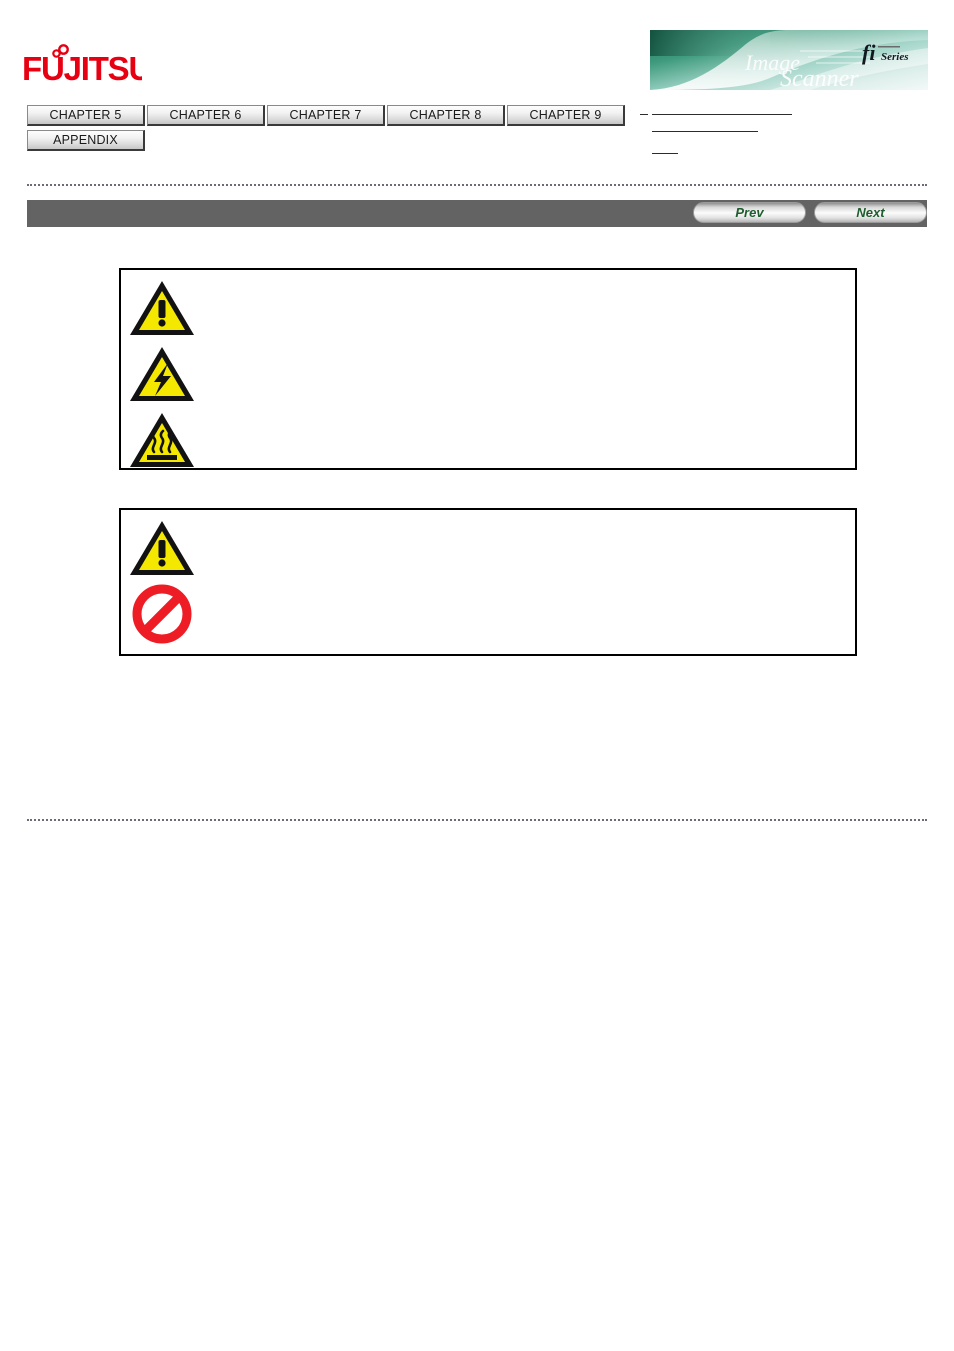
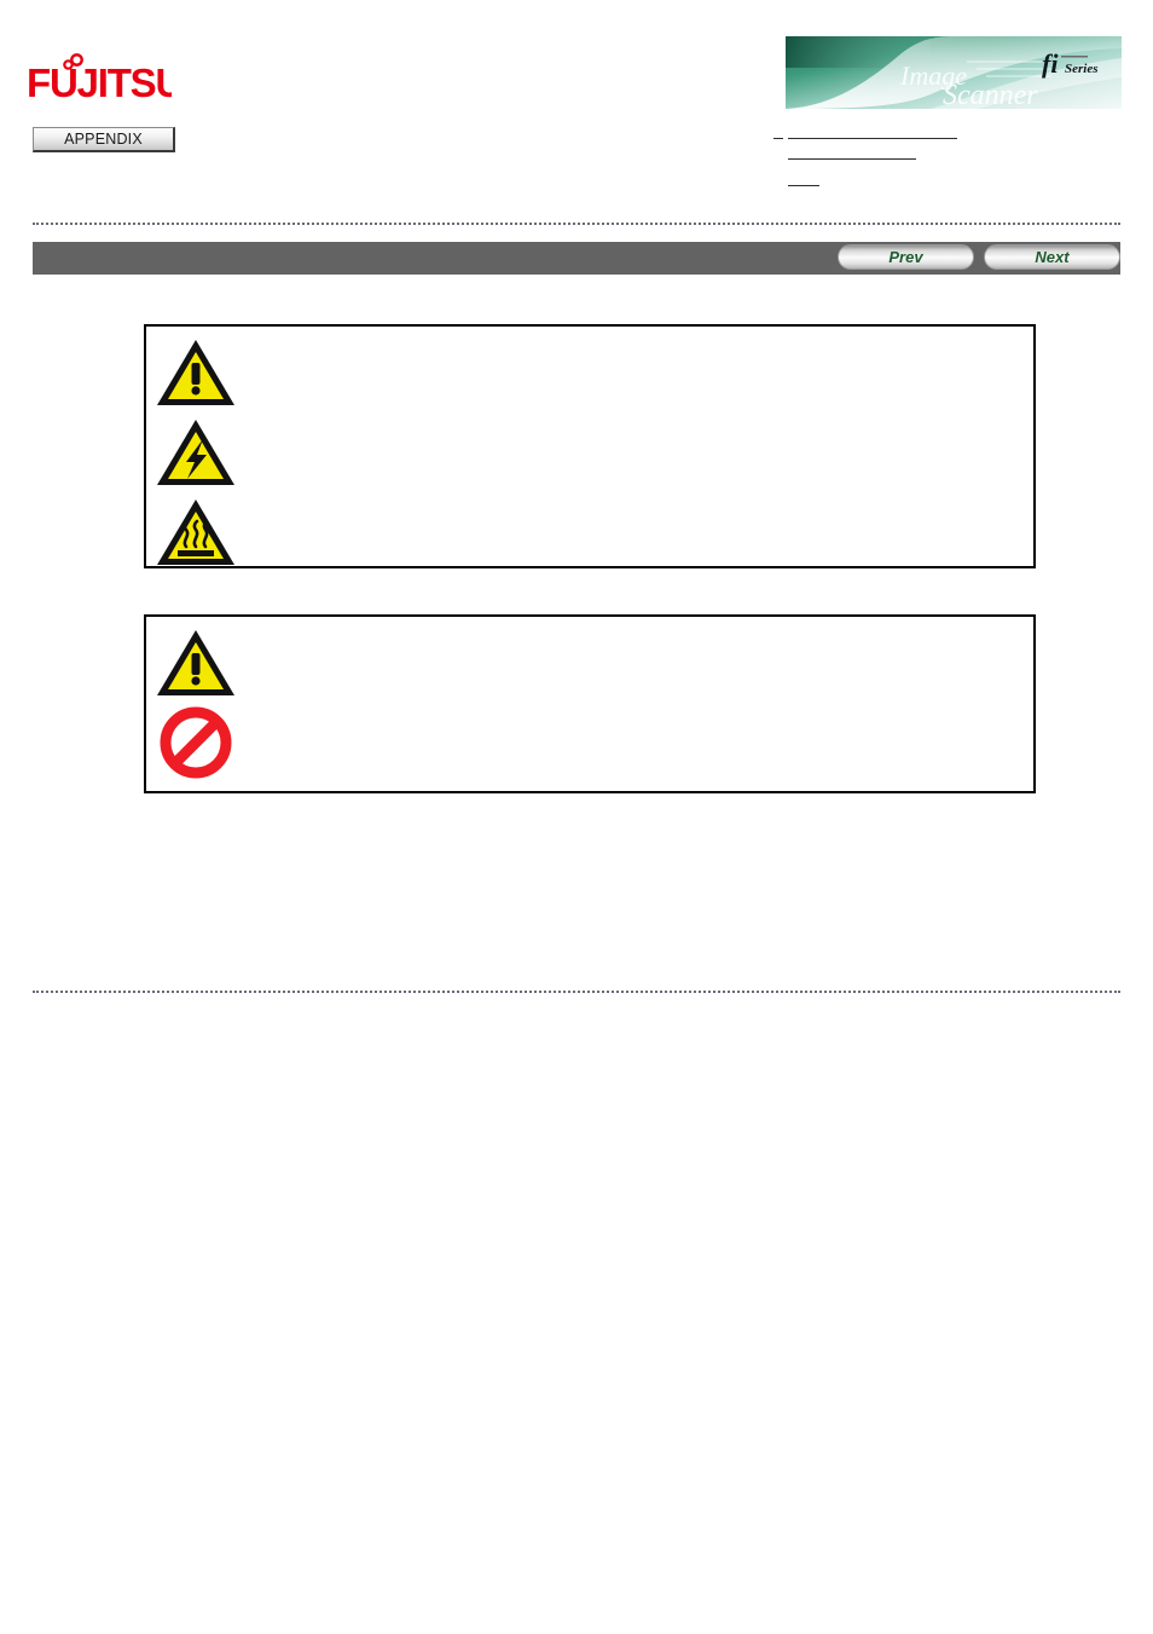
  FUJITSU
  Image
  Scanner
  fi
  Series
- CHAPTER 5
- CHAPTER 6
- CHAPTER 7
- CHAPTER 8
- CHAPTER 9
  APPENDIX
  Prev
  Next
